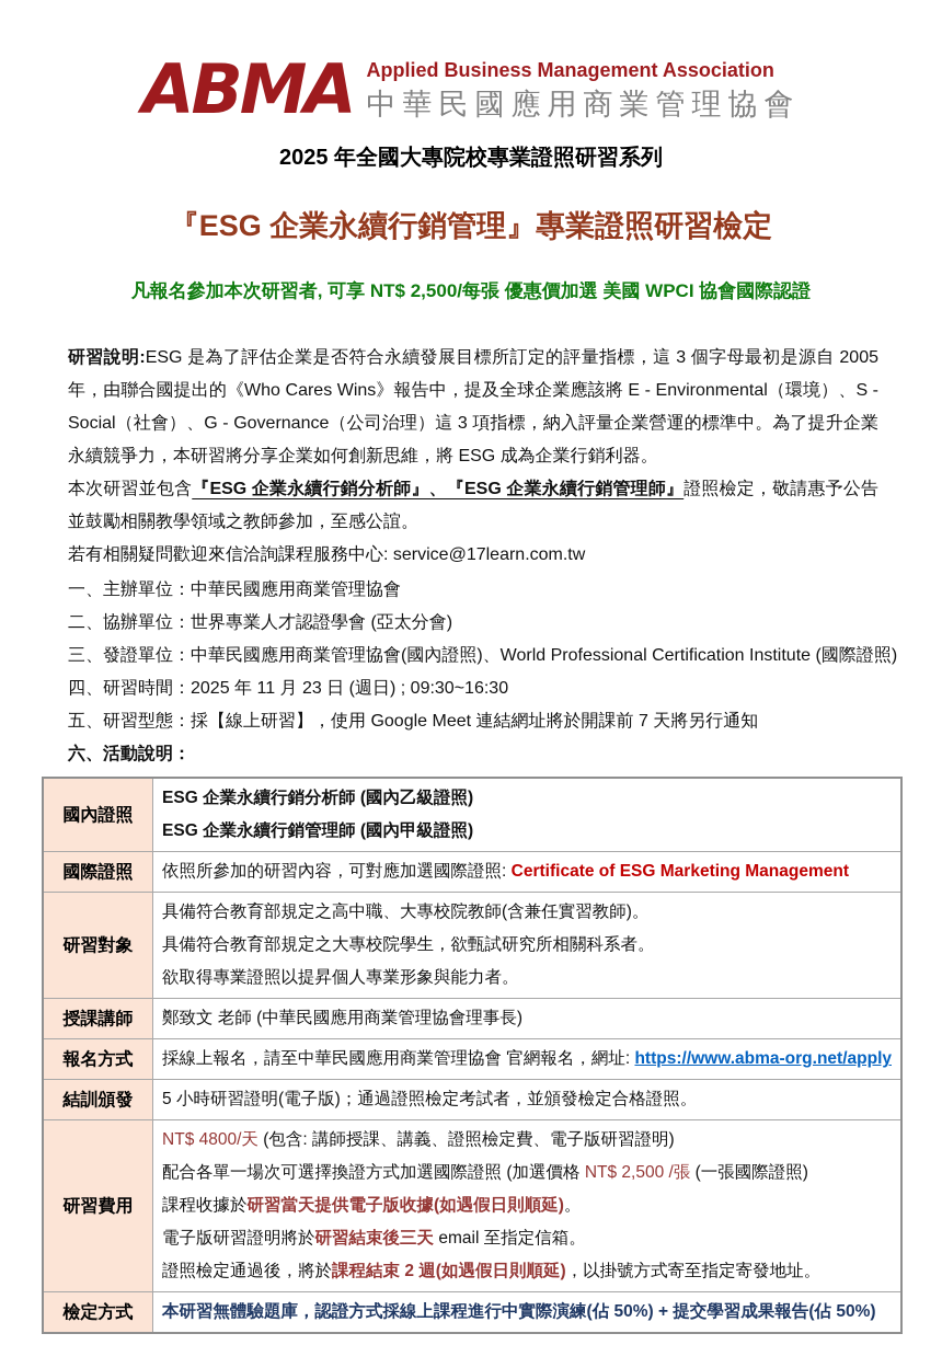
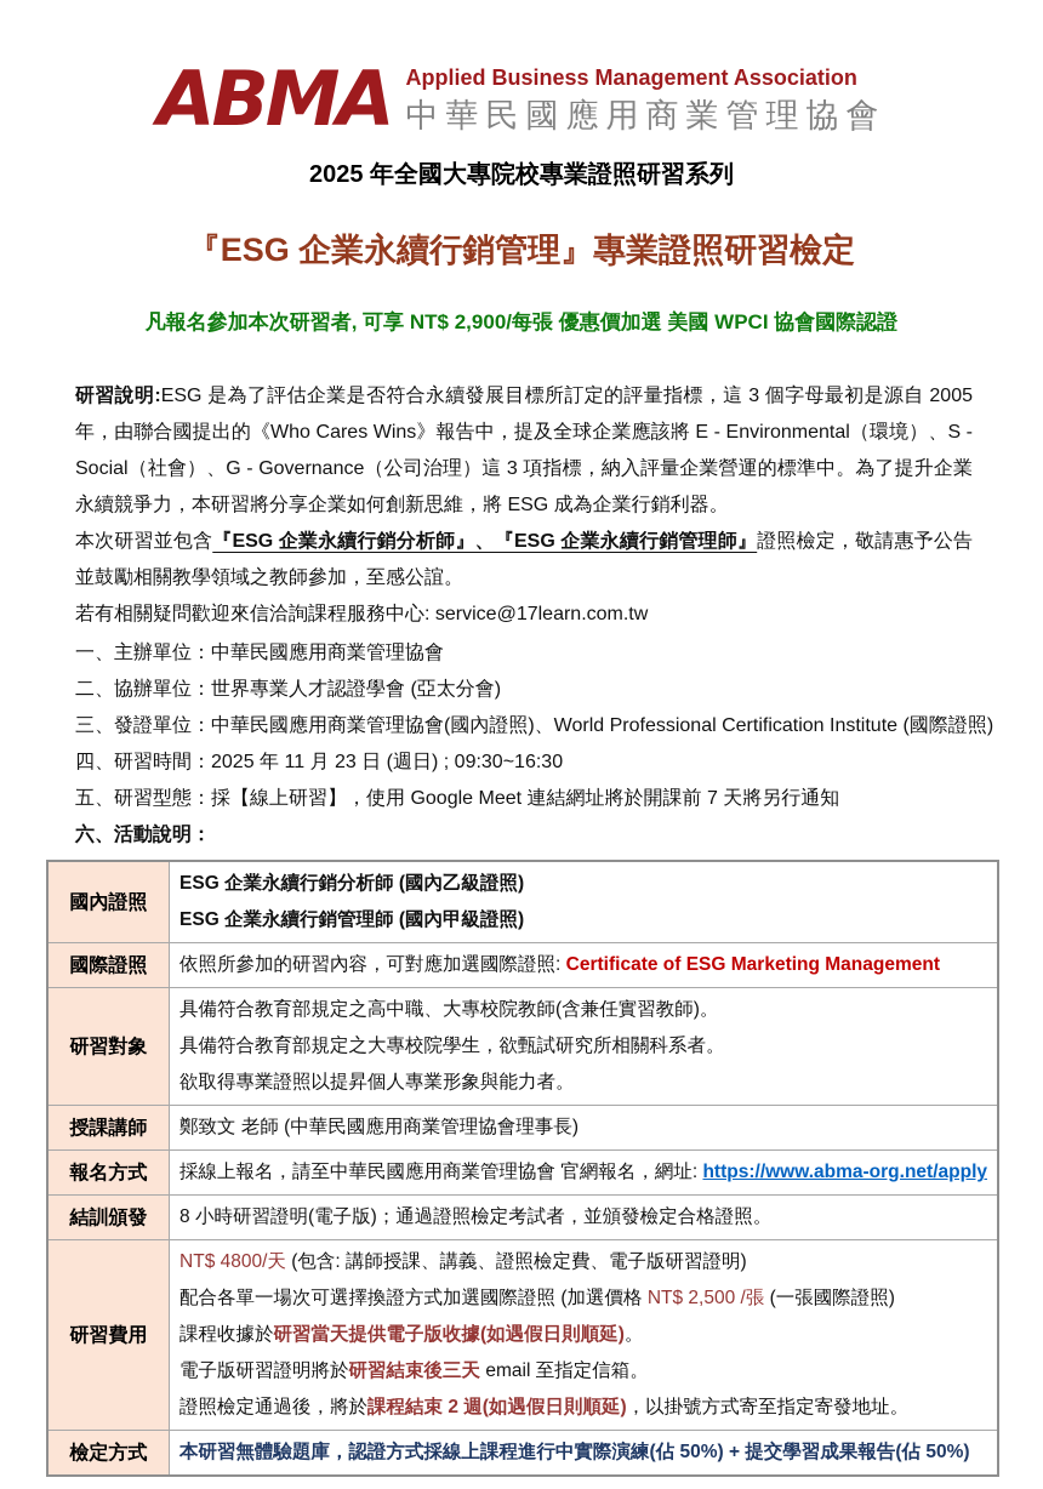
  ABMA
  Applied Business Management Association
  中華民國應用商業管理協會
  2025 年全國大專院校專業證照研習系列
  『ESG 企業永續行銷管理』專業證照研習檢定
- 凡報名參加本次研習者, 可享 NT$ 2,500/每張 優惠價加選 美國 WPCI 協會國際認證
+ 凡報名參加本次研習者, 可享 NT$ 2,900/每張 優惠價加選 美國 WPCI 協會國際認證
  研習說明:ESG 是為了評估企業是否符合永續發展目標所訂定的評量指標，這 3 個字母最初是源自 2005 年，由聯合國提出的《Who Cares Wins》報告中，提及全球企業應該將 E - Environmental（環境）、S - Social（社會）、G - Governance（公司治理）這 3 項指標，納入評量企業營運的標準中。為了提升企業永續競爭力，本研習將分享企業如何創新思維，將 ESG 成為企業行銷利器。
  本次研習並包含『ESG 企業永續行銷分析師』、『ESG 企業永續行銷管理師』證照檢定，敬請惠予公告並鼓勵相關教學領域之教師參加，至感公誼。
  若有相關疑問歡迎來信洽詢課程服務中心: service@17learn.com.tw
  一、主辦單位：中華民國應用商業管理協會
  二、協辦單位：世界專業人才認證學會 (亞太分會)
  三、發證單位：中華民國應用商業管理協會(國內證照)、World Professional Certification Institute (國際證照)
  四、研習時間：2025 年 11 月 23 日 (週日) ; 09:30~16:30
  五、研習型態：採【線上研習】，使用 Google Meet 連結網址將於開課前 7 天將另行通知
  六、活動說明：
  國內證照	ESG 企業永續行銷分析師 (國內乙級證照) ESG 企業永續行銷管理師 (國內甲級證照)
  國際證照	依照所參加的研習內容，可對應加選國際證照: Certificate of ESG Marketing Management
  研習對象	具備符合教育部規定之高中職、大專校院教師(含兼任實習教師)。 具備符合教育部規定之大專校院學生，欲甄試研究所相關科系者。 欲取得專業證照以提昇個人專業形象與能力者。
  授課講師	鄭致文 老師 (中華民國應用商業管理協會理事長)
  報名方式	採線上報名，請至中華民國應用商業管理協會 官網報名，網址: https://www.abma-org.net/apply
- 結訓頒發	5 小時研習證明(電子版)；通過證照檢定考試者，並頒發檢定合格證照。
+ 結訓頒發	8 小時研習證明(電子版)；通過證照檢定考試者，並頒發檢定合格證照。
  研習費用	NT$ 4800/天 (包含: 講師授課、講義、證照檢定費、電子版研習證明) 配合各單一場次可選擇換證方式加選國際證照 (加選價格 NT$ 2,500 /張 (一張國際證照) 課程收據於研習當天提供電子版收據(如遇假日則順延)。 電子版研習證明將於研習結束後三天 email 至指定信箱。 證照檢定通過後，將於課程結束 2 週(如遇假日則順延)，以掛號方式寄至指定寄發地址。
  檢定方式	本研習無體驗題庫，認證方式採線上課程進行中實際演練(佔 50%) + 提交學習成果報告(佔 50%)
